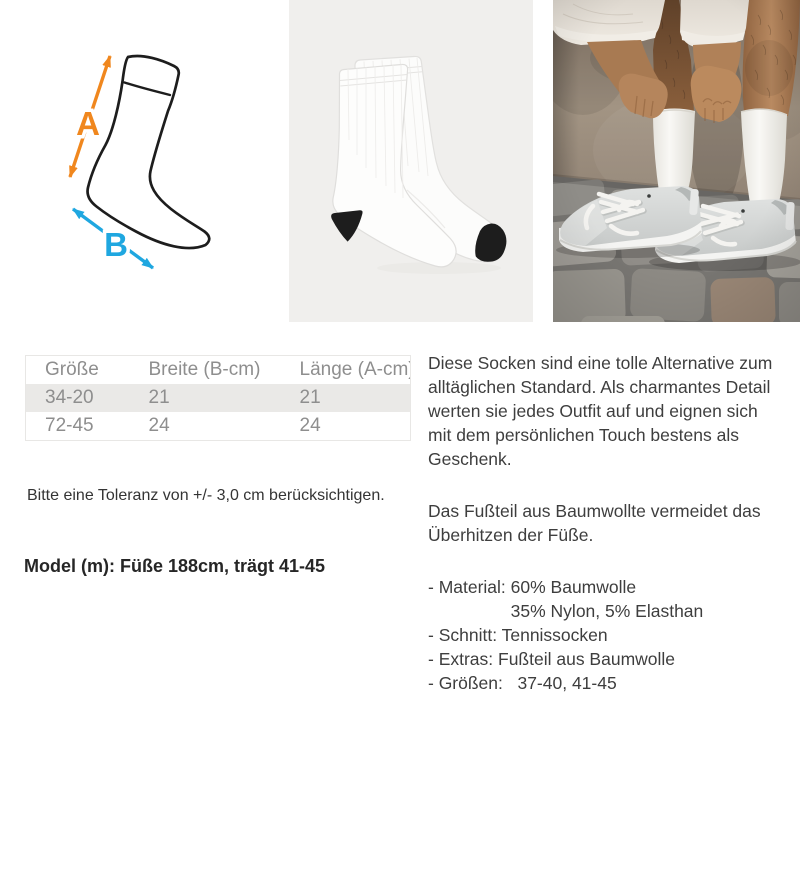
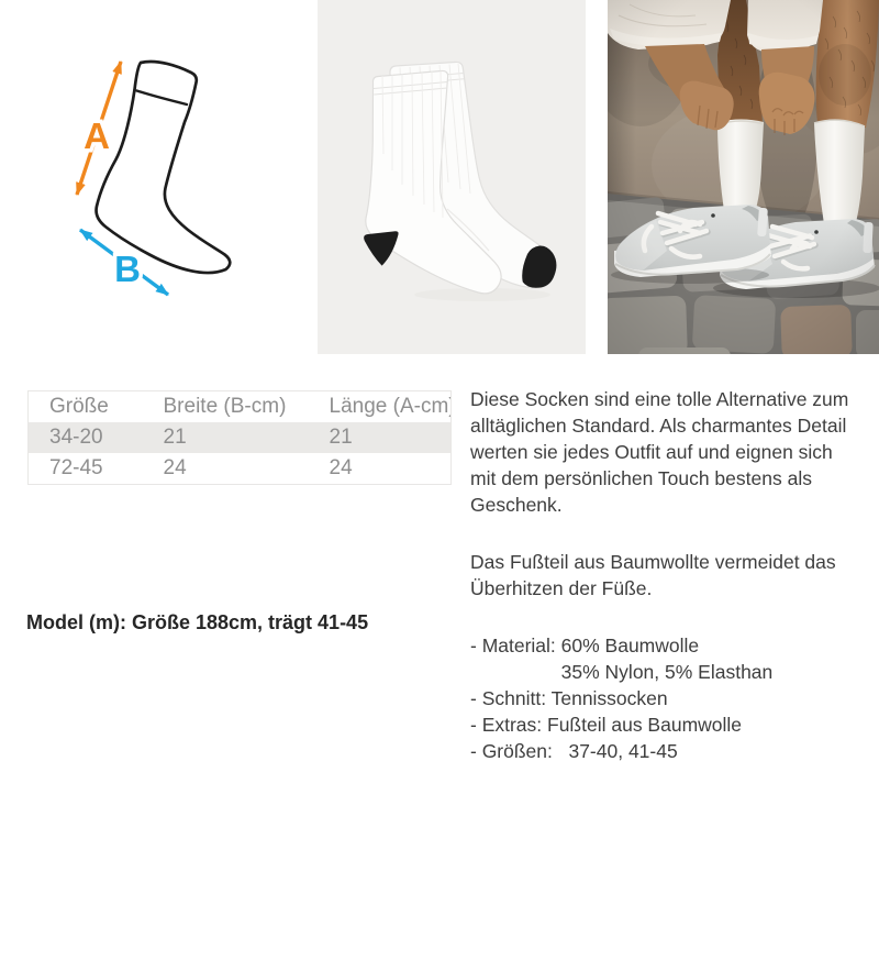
  A
  B
  Größe	Breite (B-cm)	Länge (A-cm
  34-20	21	21
  72-45	24	24
- Bitte eine Toleranz von +/- 3,0 cm berücksichtigen.
- Model (m): Füße 188cm, trägt 41-45
+ Model (m): Größe 188cm, trägt 41-45
  Diese Socken sind eine tolle Alternative zum
  alltäglichen Standard. Als charmantes Detail
  werten sie jedes Outfit auf und eignen sich
  mit dem persönlichen Touch bestens als
  Geschenk.
  Das Fußteil aus Baumwollte vermeidet das
  Überhitzen der Füße.
  - Material: 60% Baumwolle
  35% Nylon, 5% Elasthan
  - Schnitt: Tennissocken
  - Extras: Fußteil aus Baumwolle
  - Größen: 37-40, 41-45
